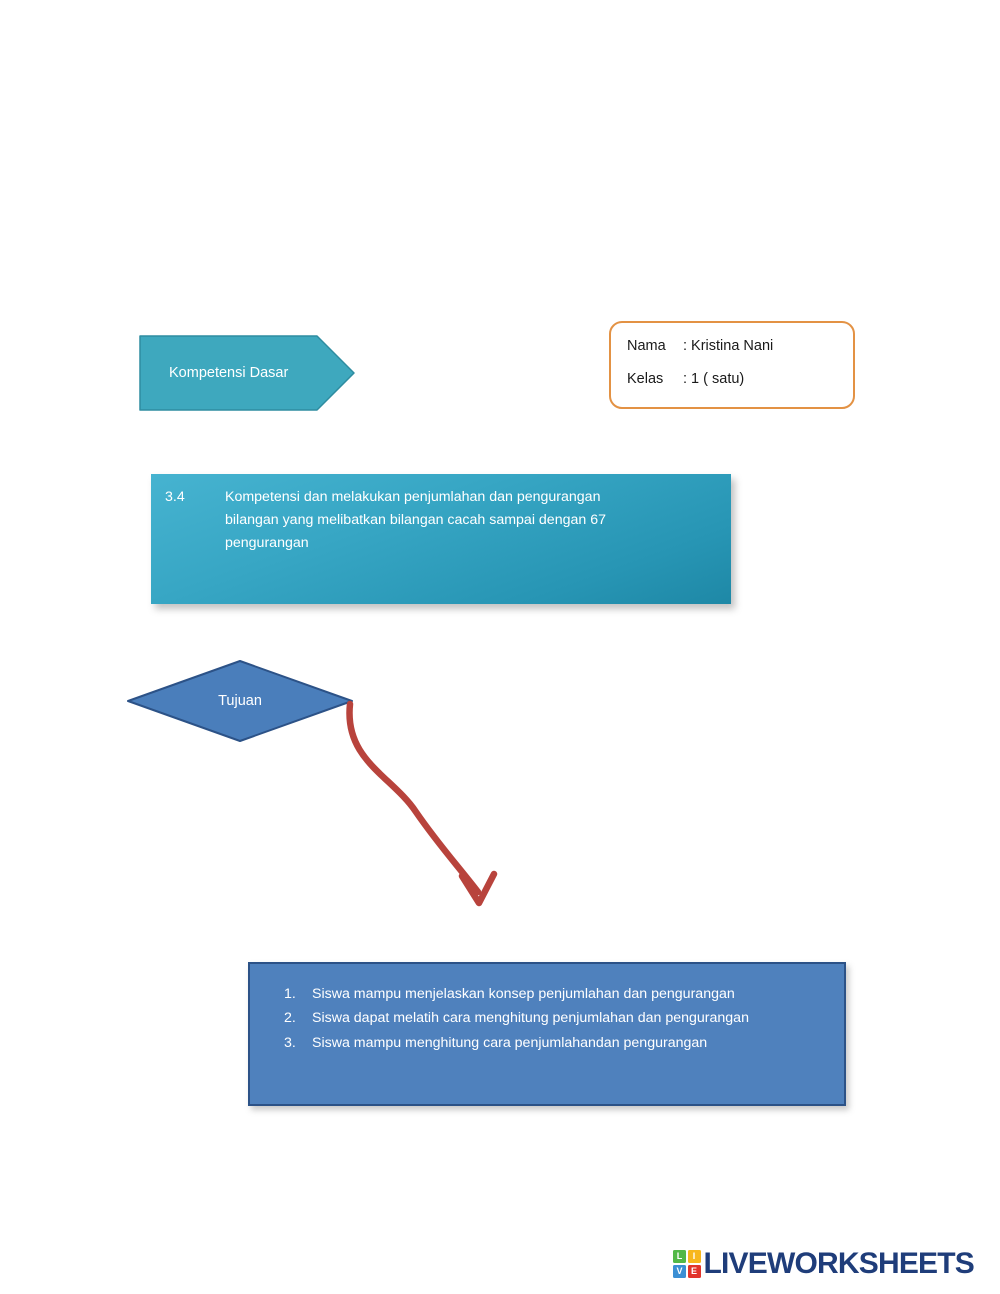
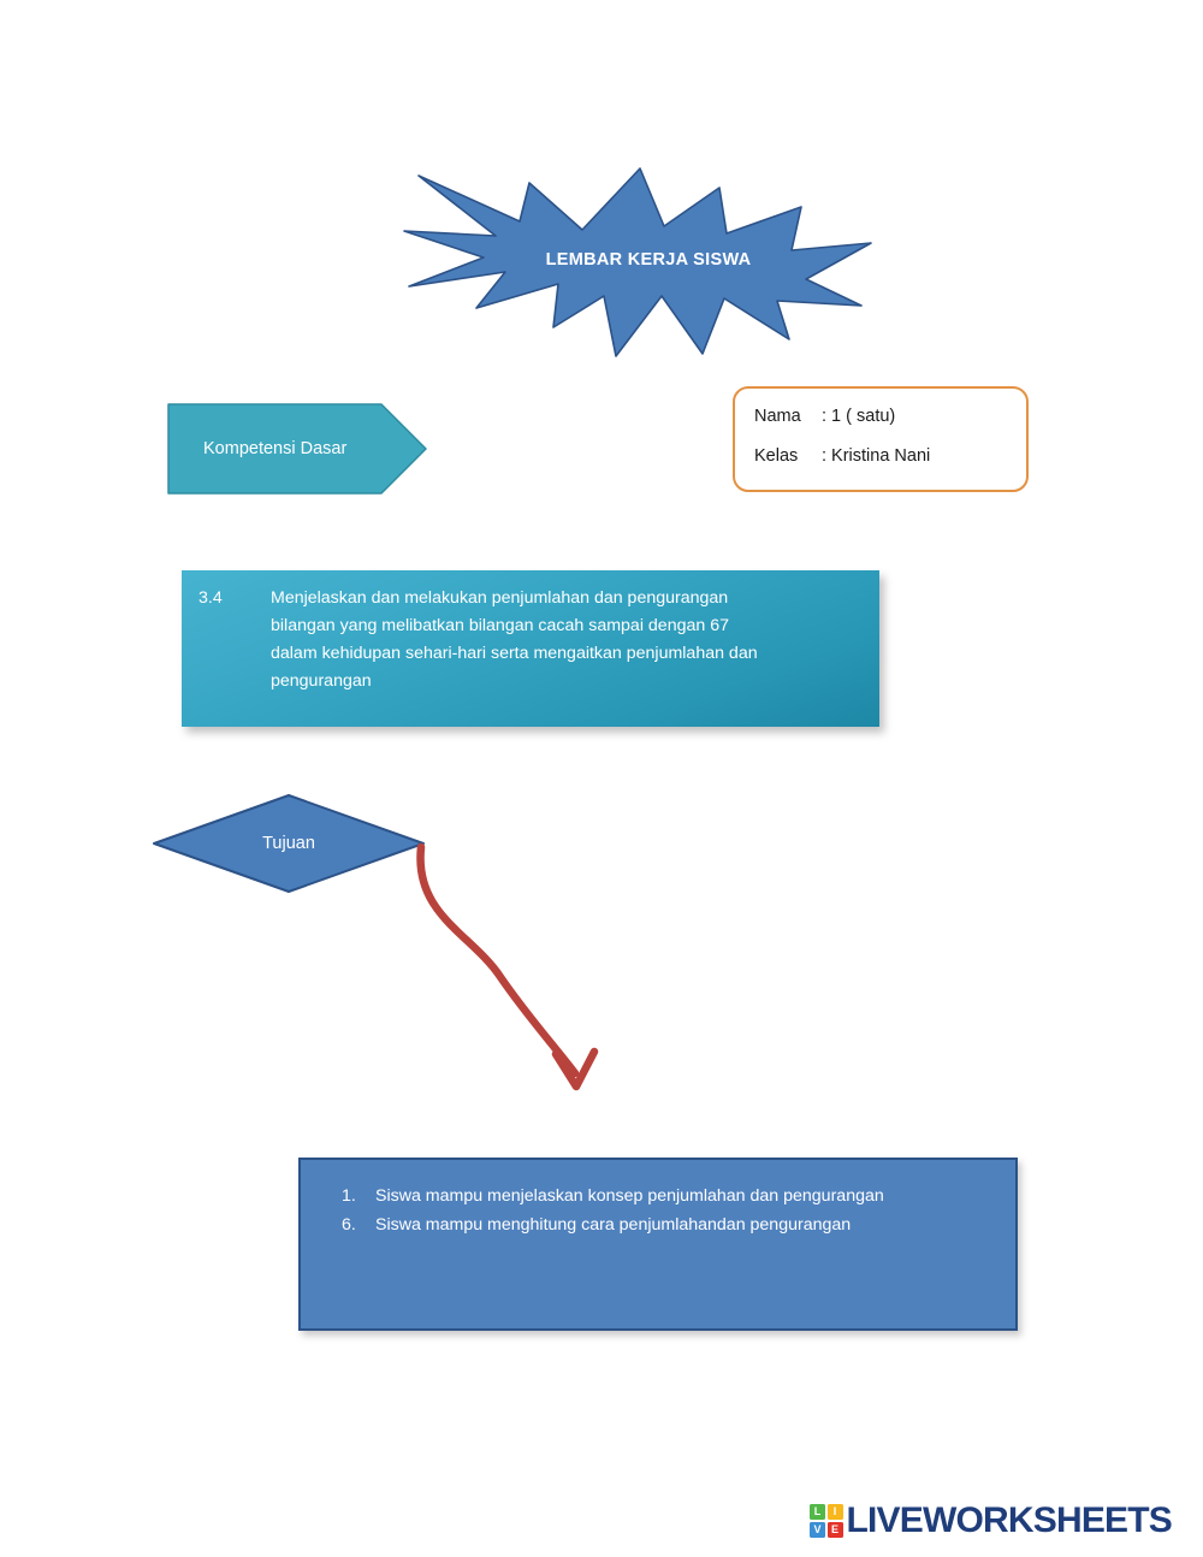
+ LEMBAR KERJA SISWA
  Kompetensi Dasar
  Nama
- : Kristina Nani
+ : 1 ( satu)
  Kelas
- : 1 ( satu)
+ : Kristina Nani
  3.4
- Kompetensi dan melakukan penjumlahan dan pengurangan
+ Menjelaskan dan melakukan penjumlahan dan pengurangan
  bilangan yang melibatkan bilangan cacah sampai dengan 67
+ dalam kehidupan sehari-hari serta mengaitkan penjumlahan dan
  pengurangan
  Tujuan
  1.
  Siswa mampu menjelaskan konsep penjumlahan dan pengurangan
- 2.
- Siswa dapat melatih cara menghitung penjumlahan dan pengurangan
- 3.
+ 6.
  Siswa mampu menghitung cara penjumlahandan pengurangan
  L
  I
  V
  E
  LIVEWORKSHEETS
